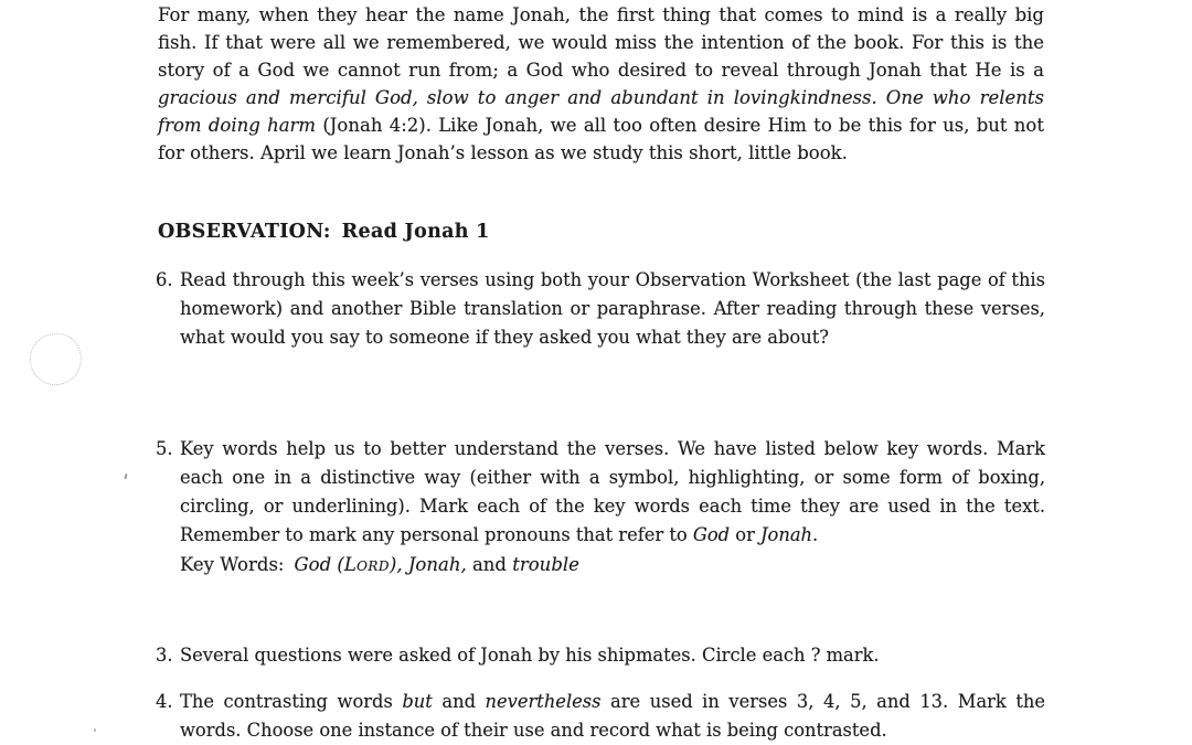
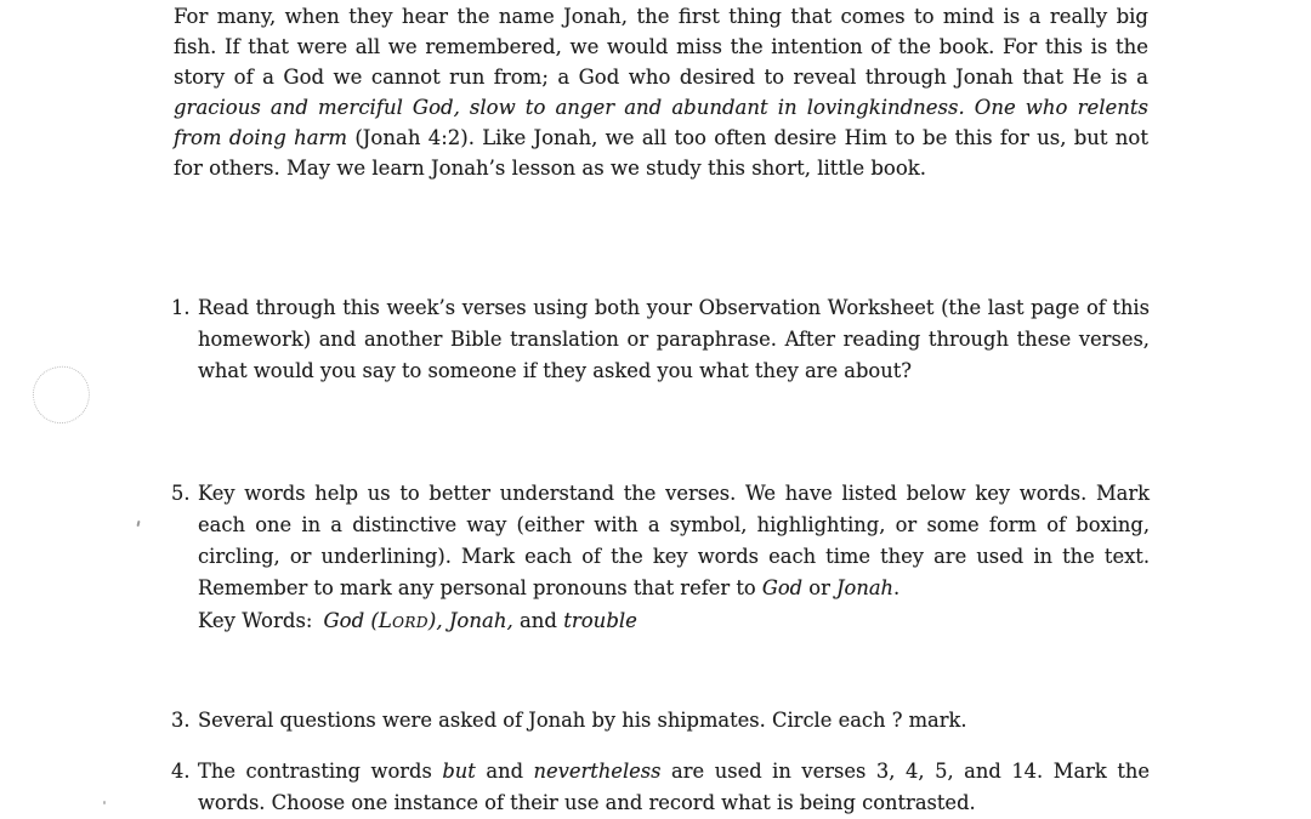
- For many, when they hear the name Jonah, the first thing that comes to mind is a really big fish. If that were all we remembered, we would miss the intention of the book. For this is the story of a God we cannot run from; a God who desired to reveal through Jonah that He is a gracious and merciful God, slow to anger and abundant in lovingkindness. One who relents from doing harm (Jonah 4:2). Like Jonah, we all too often desire Him to be this for us, but not for others. April we learn Jonah’s lesson as we study this short, little book.
+ For many, when they hear the name Jonah, the first thing that comes to mind is a really big fish. If that were all we remembered, we would miss the intention of the book. For this is the story of a God we cannot run from; a God who desired to reveal through Jonah that He is a gracious and merciful God, slow to anger and abundant in lovingkindness. One who relents from doing harm (Jonah 4:2). Like Jonah, we all too often desire Him to be this for us, but not for others. May we learn Jonah’s lesson as we study this short, little book.
- OBSERVATION: Read Jonah 1
- 6.
+ 1.
  Read through this week’s verses using both your Observation Worksheet (the last page of this homework) and another Bible translation or paraphrase. After reading through these verses, what would you say to someone if they asked you what they are about?
  5.
  Key words help us to better understand the verses. We have listed below key words. Mark each one in a distinctive way (either with a symbol, highlighting, or some form of boxing, circling, or underlining). Mark each of the key words each time they are used in the text. Remember to mark any personal pronouns that refer to God or Jonah.
  Key Words: God (Lord), Jonah, and trouble
  3.
  Several questions were asked of Jonah by his shipmates. Circle each ? mark.
  4.
- The contrasting words but and nevertheless are used in verses 3, 4, 5, and 13. Mark the words. Choose one instance of their use and record what is being contrasted.
+ The contrasting words but and nevertheless are used in verses 3, 4, 5, and 14. Mark the words. Choose one instance of their use and record what is being contrasted.
